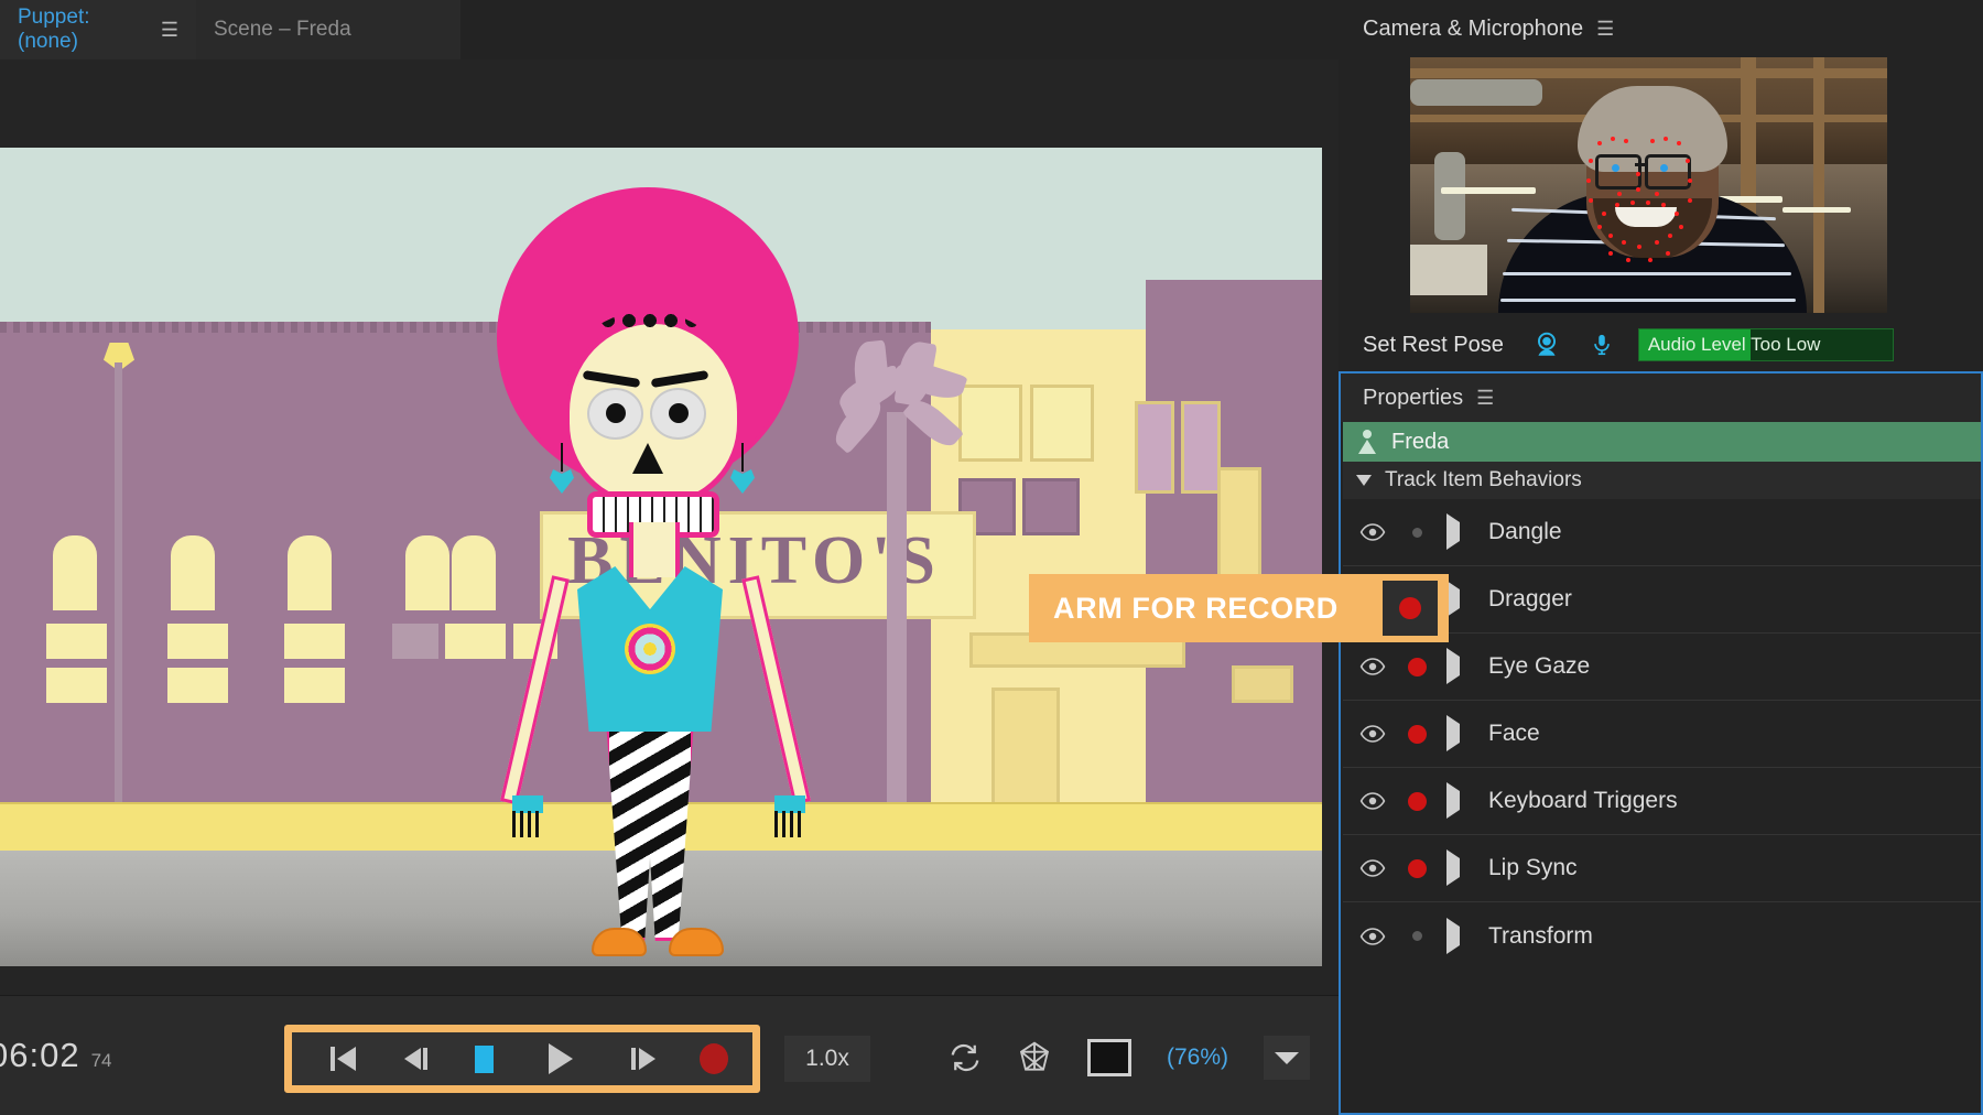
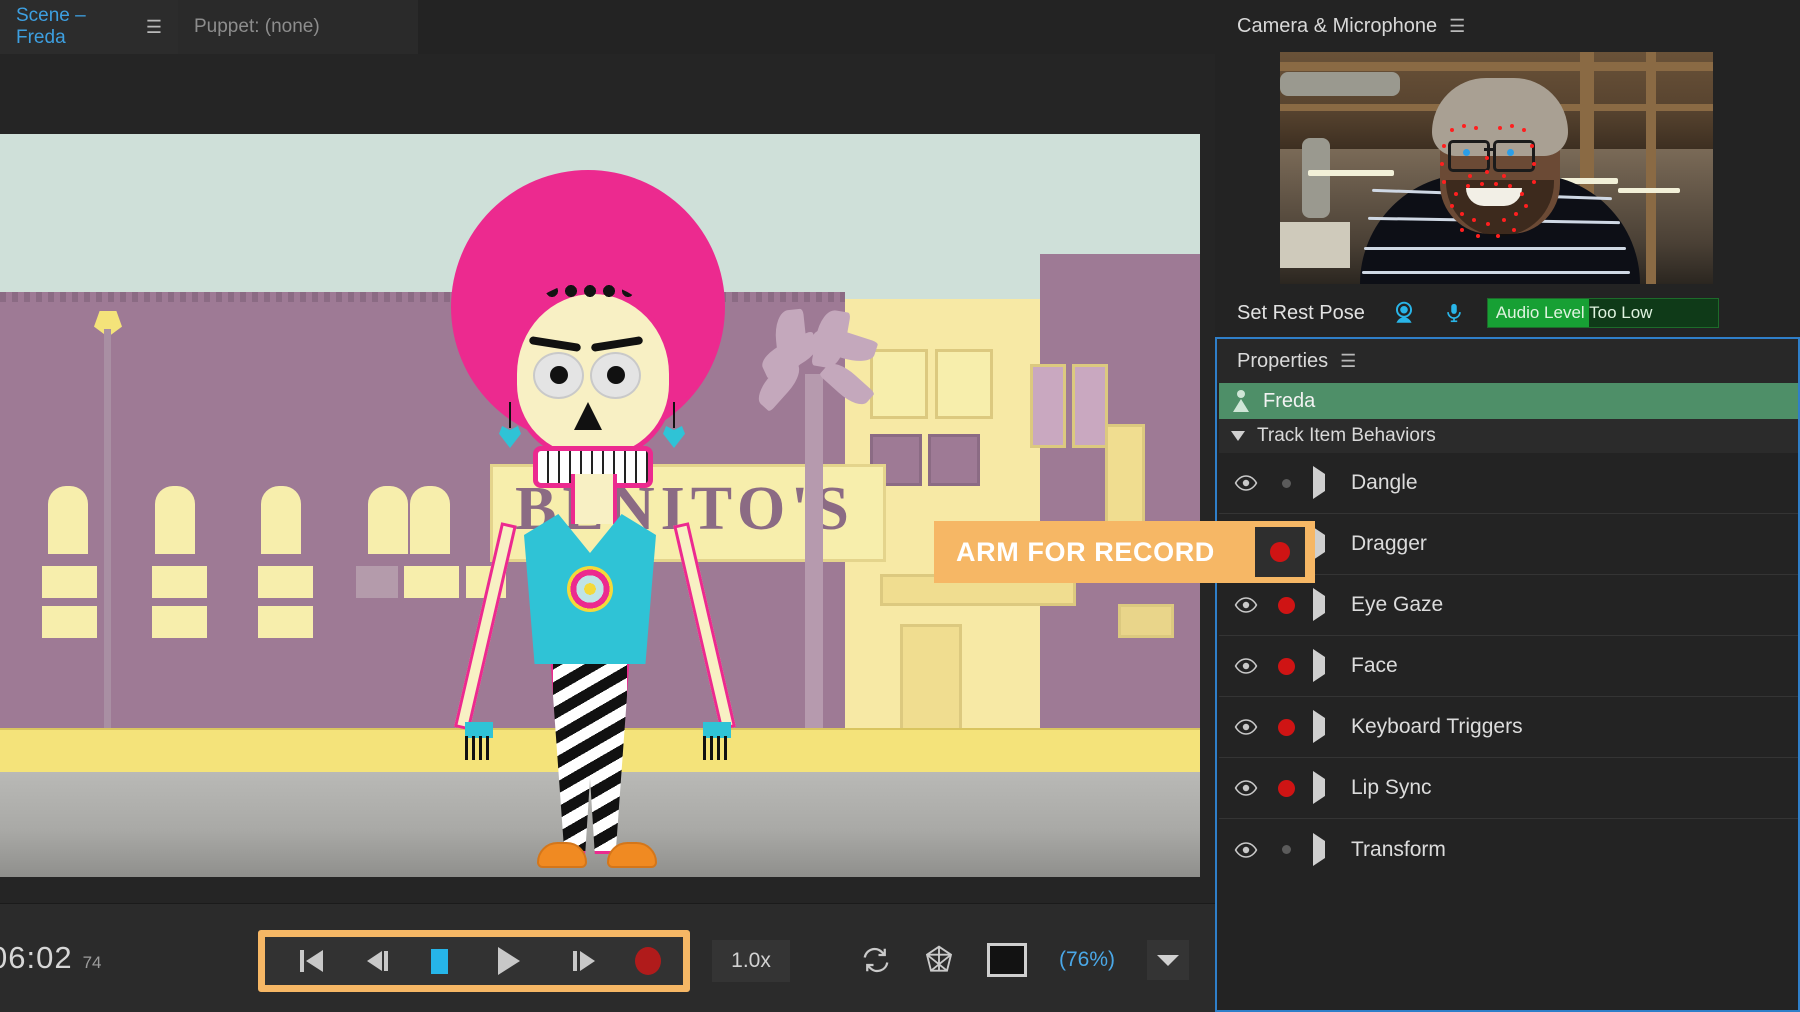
- Puppet: (none)
+ Scene – Freda
  ☰
- Scene – Freda
+ Puppet: (none)
  BNITO'S
  6:02
  74
  1.0x
  (76%)
  Camera & Microphone
  ☰
  Set Rest Pose
  Audio Level Too Low
  Properties
  ☰
  Freda
  Track Item Behaviors
  Dangle
  Dragger
  Eye Gaze
  Face
  Keyboard Triggers
  Lip Sync
  Transform
  ARM FOR RECORD
